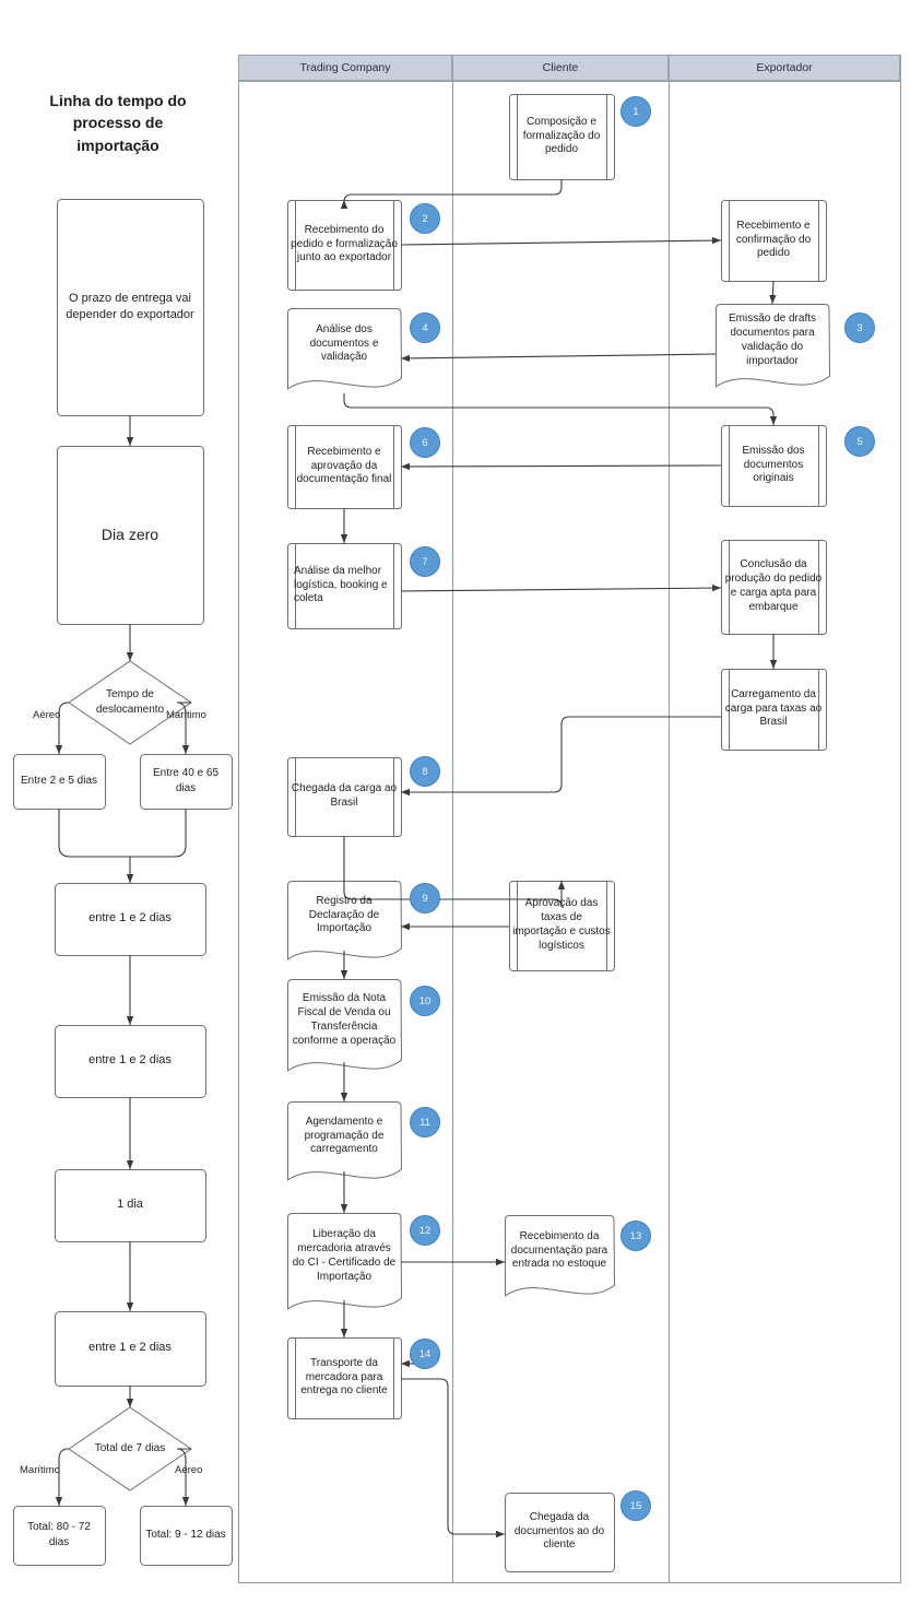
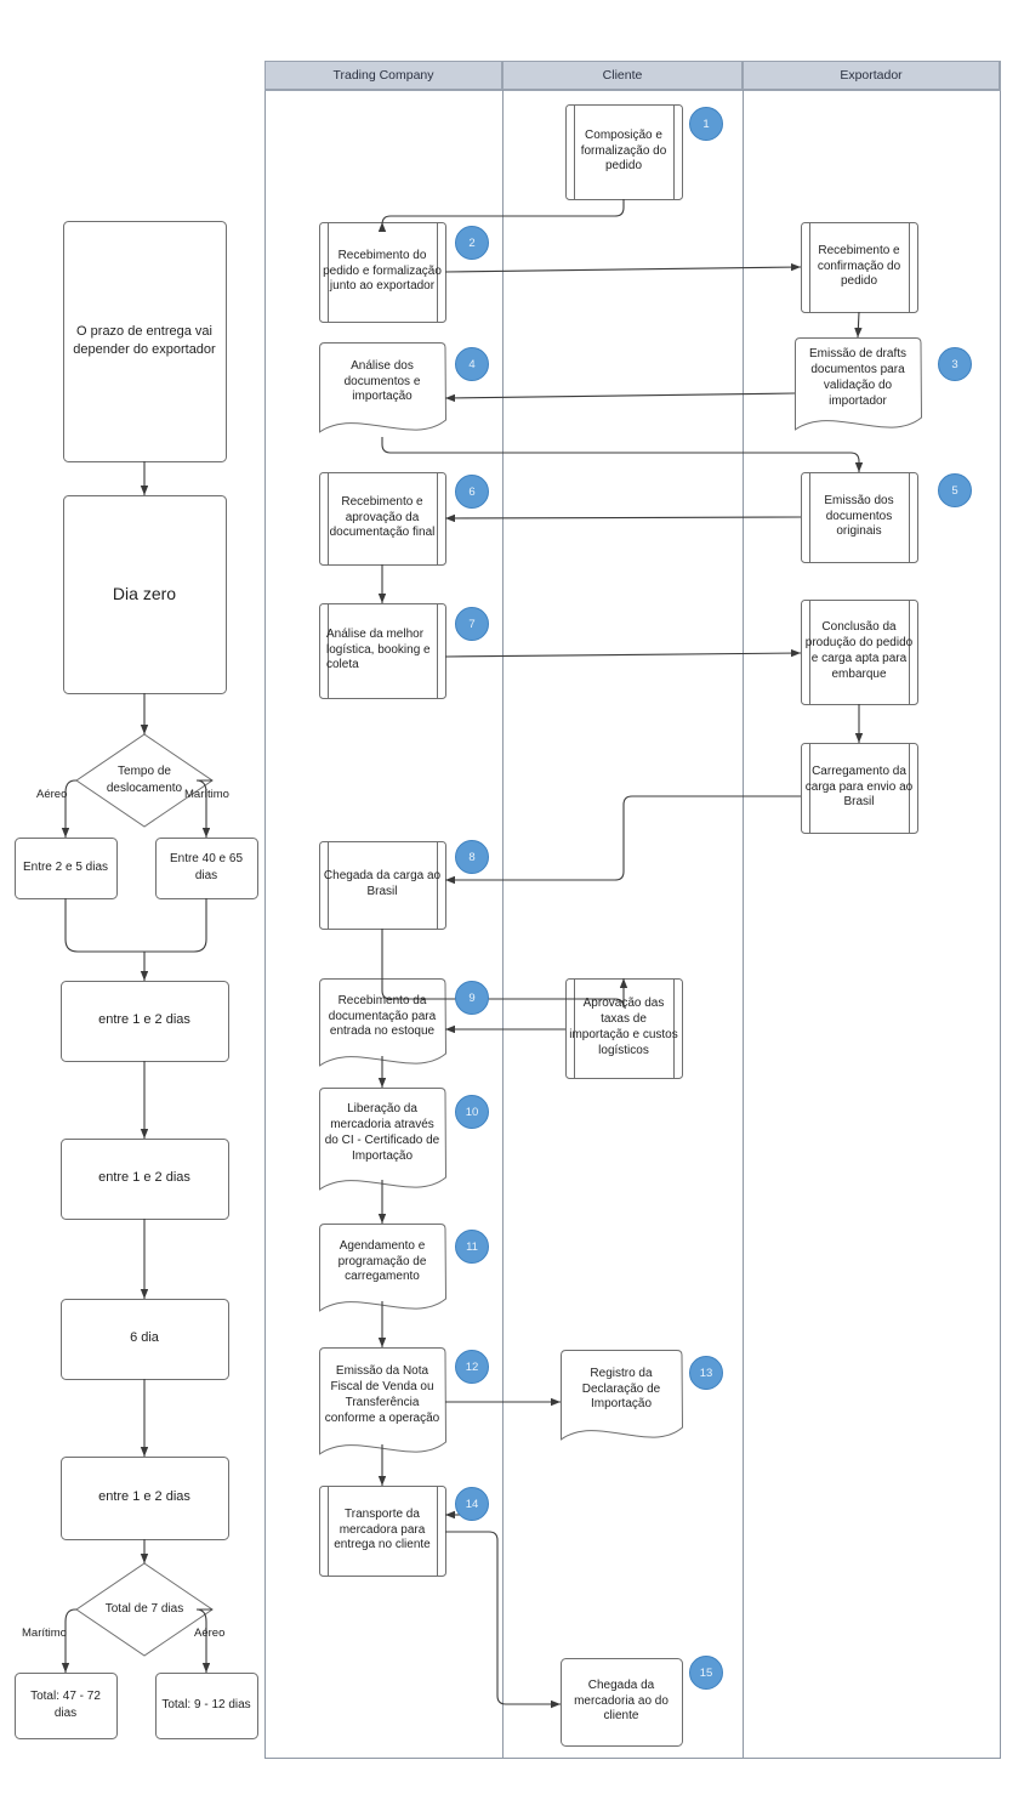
  Trading Company
  Cliente
  Exportador
- Linha do tempo do processo de importação
  O prazo de entrega vai depender do exportador
  Dia zero
  Tempo de deslocamento
  Entre 2 e 5 dias
  Entre 40 e 65 dias
  entre 1 e 2 dias
  entre 1 e 2 dias
- 1 dia
+ 6 dia
  entre 1 e 2 dias
  Total de 7 dias
- Total: 80 - 72 dias
+ Total: 47 - 72 dias
  Total: 9 - 12 dias
  Aéreo
  Marítimo
  Marítimo
  Aéreo
  Composição e formalização do pedido
  Recebimento do pedido e formalização junto ao exportador
  Recebimento e confirmação do pedido
  Emissão de drafts documentos para validação do importador
- Análise dos documentos e validação
+ Análise dos documentos e importação
  Emissão dos documentos originais
  Recebimento e aprovação da documentação final
  Análise da melhor logística, booking e coleta
  Conclusão da produção do pedido e carga apta para embarque
- Carregamento da carga para taxas ao Brasil
+ Carregamento da carga para envio ao Brasil
  Chegada da carga ao Brasil
  Aprovação das taxas de importação e custos logísticos
- Registro da Declaração de Importação
+ Recebimento da documentação para entrada no estoque
- Emissão da Nota Fiscal de Venda ou Transferência conforme a operação
+ Liberação da mercadoria através do CI - Certificado de Importação
  Agendamento e programação de carregamento
- Liberação da mercadoria através do CI - Certificado de Importação
+ Emissão da Nota Fiscal de Venda ou Transferência conforme a operação
- Recebimento da documentação para entrada no estoque
+ Registro da Declaração de Importação
  Transporte da mercadora para entrega no cliente
- Chegada da documentos ao do cliente
+ Chegada da mercadoria ao do cliente
  1
  2
  3
  4
  5
  6
  7
  8
  9
  10
  11
  12
  13
  14
  15
